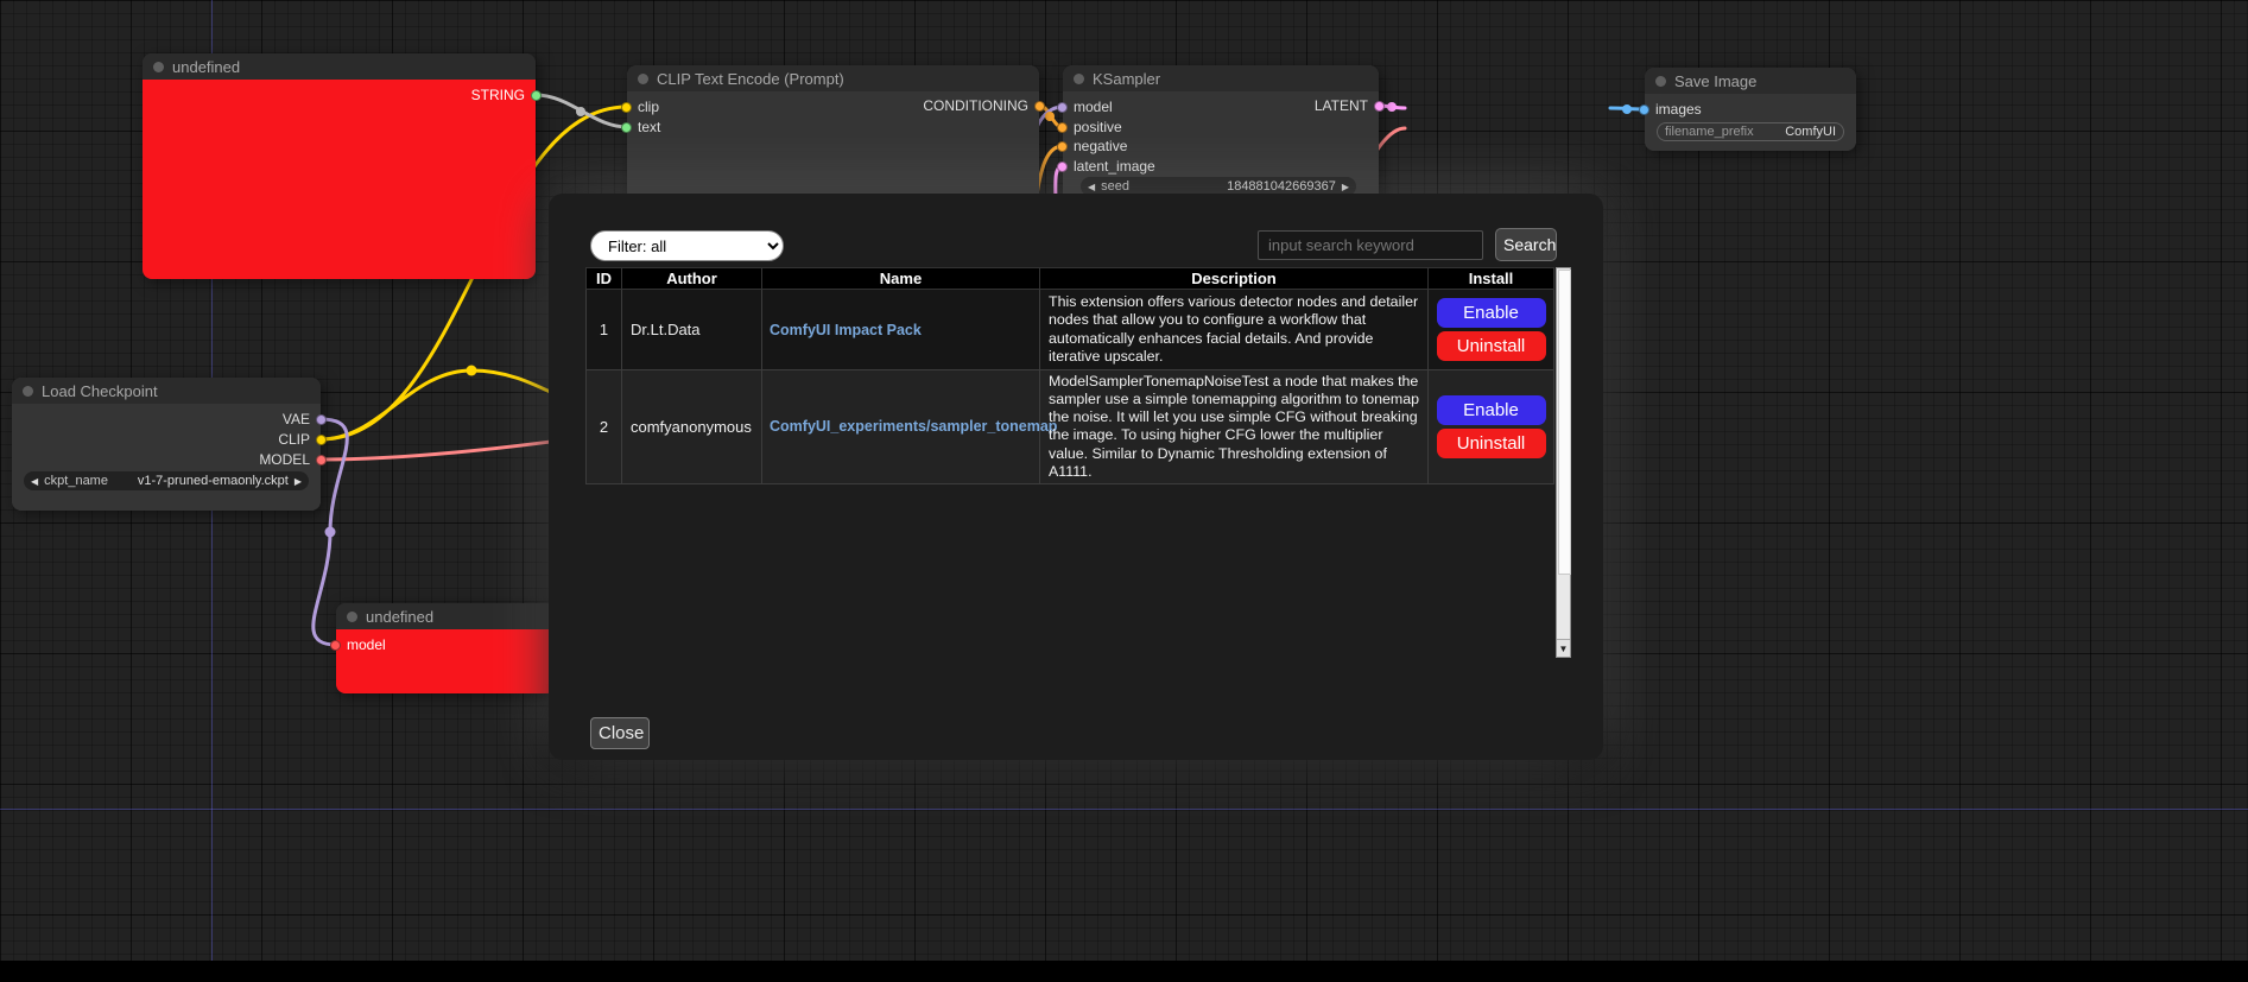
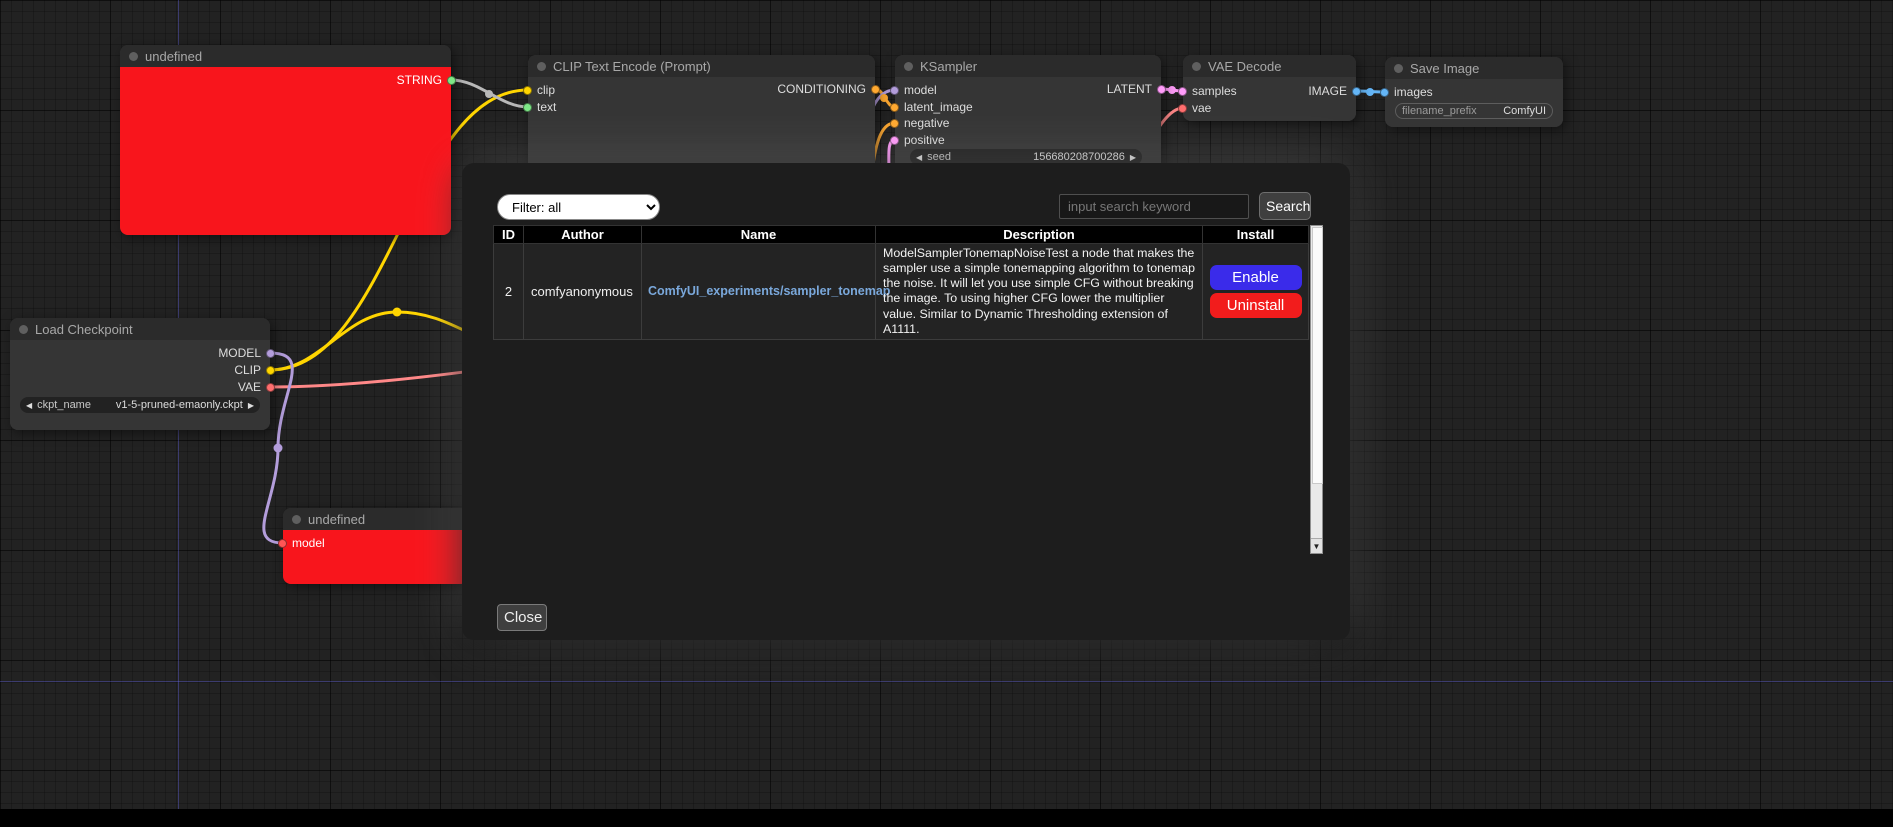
  undefined
  STRING
  CLIP Text Encode (Prompt)
  clip
  text
  CONDITIONING
  KSampler
  model
- positive
+ latent_image
  negative
- latent_image
+ positive
  LATENT
  ◀
  seed
- 184881042669367
+ 156680208700286
  ▶
+ VAE Decode
+ samples
+ vae
+ IMAGE
  Save Image
  images
  filename_prefix
  ComfyUI
  Load Checkpoint
- VAE
+ MODEL
  CLIP
- MODEL
+ VAE
  ◀
  ckpt_name
- v1-7-pruned-emaonly.ckpt
+ v1-5-pruned-emaonly.ckpt
  ▶
  undefined
  model
  Filter: all
  input search keyword
  Search
  ID	Author	Name	Description	Install
- 1	Dr.Lt.Data	ComfyUI Impact Pack	This extension offers various detector nodes and detailer nodes that allow you to configure a workflow that automatically enhances facial details. And provide iterative upscaler.	Enable Uninstall
  2	comfyanonymous	ComfyUI_experiments/sampler_tonemap	ModelSamplerTonemapNoiseTest a node that makes the sampler use a simple tonemapping algorithm to tonemap the noise. It will let you use simple CFG without breaking the image. To using higher CFG lower the multiplier value. Similar to Dynamic Thresholding extension of A1111.	Enable Uninstall
  ▼
  Close
